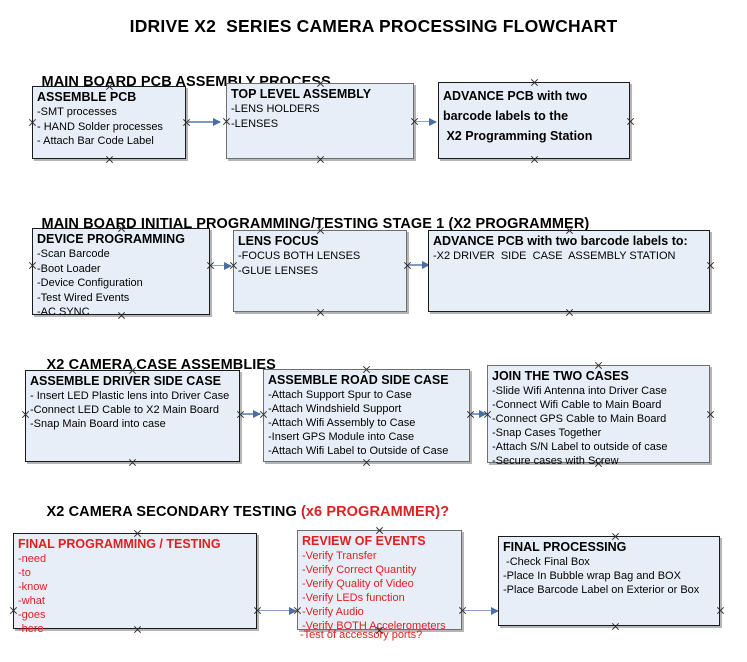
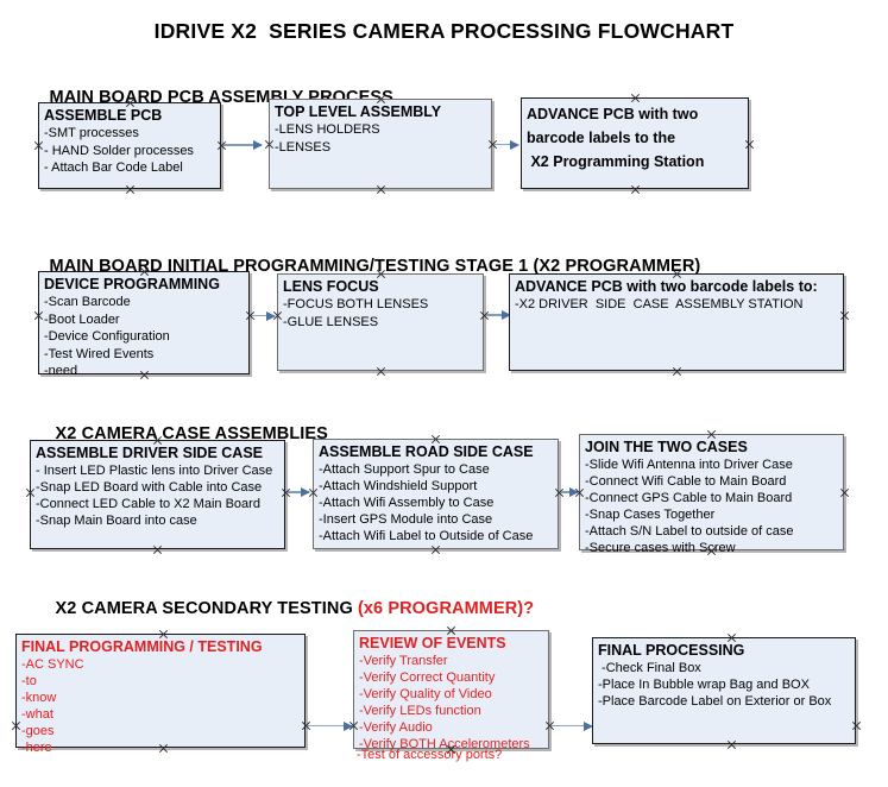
  IDRIVE X2 SERIES CAMERA PROCESSING FLOWCHART
  MAIN BORD PCB ASSEMBLY PROCES
  ASSEMBLE PCB
  -SMT processes
  - HAND Solder processes
  - Attach Bar Code Label
  TOP LEVEL ASSEMBLY
  -LENS HOLDERS
  -LENSES
  ADVANCE PCB with two
  barcode labels to the
  X2 Programming Station
  MAIN BOAD INITIAL PROGRAMMING/TESTING STAGE 1 (X2 PROGRAMMER)
  DEVICE PROGRAMMING
  -Scan Barcode
  -Boot Loader
  -Device Configuration
  -Test Wired Events
- -AC SYNC
+ -need
  LENS FOCUS
  -FOCUS BOTH LENSES
  -GLUE LENSES
  ADVANCE PCB with two barcode labels to:
  -X2 DRIVER SIDE CASE ASSEMBLY STATION
  X2 CAMER CASE ASSEMBLIES
  ASSEMBLE DRIVER SIDE CASE
  - Insert LED Plastic lens into Driver Case
+ -Snap LED Board with Cable into Case
  -Connect LED Cable to X2 Main Board
  -Snap Main Board into case
  ASSEMBLE ROAD SIDE CASE
  -Attach Support Spur to Case
  -Attach Windshield Support
  -Attach Wifi Assembly to Case
  -Insert GPS Module into Case
  -Attach Wifi Label to Outside of Case
  JOIN THE TWO CASES
  -Slide Wifi Antenna into Driver Case
  -Connect Wifi Cable to Main Board
  -Connect GPS Cable to Main Board
  -Snap Cases Together
  -Attach S/N Label to outside of case
  -Secure cases with Srew
  X2 CAMERA SECONDARY TESTING (x6 PROGRAMMER)?
  FINAL PROGRAMMING / TESTING
- -need
+ -AC SYNC
  -to
  -know
  -what
  -goes
  -here
  REVIEW OF EVENTS
  -Verify Transfer
  -Verify Correct Quantity
  -Verify Quality of Video
  -Verify LEDs function
  -Verify Audio
  -Verify BOTH Acelerometers
  -Test of accessory ports?
  FINAL PROCESSING
  -Check Final Box
  -Place In Bubble wrap Bag and BOX
  -Place Barcode Label on Exterior or Box
